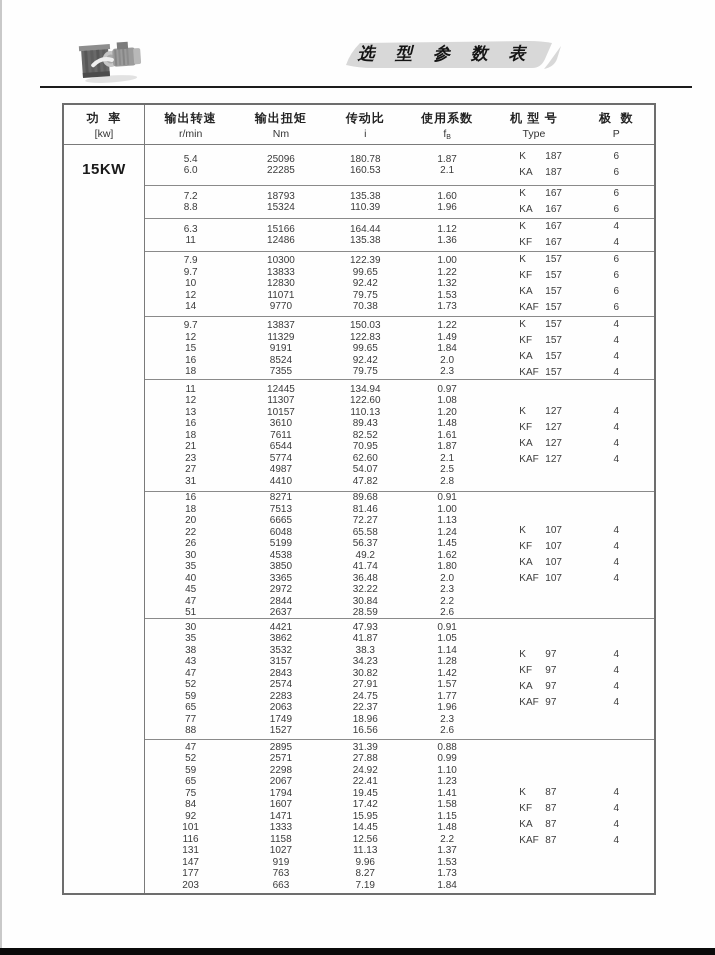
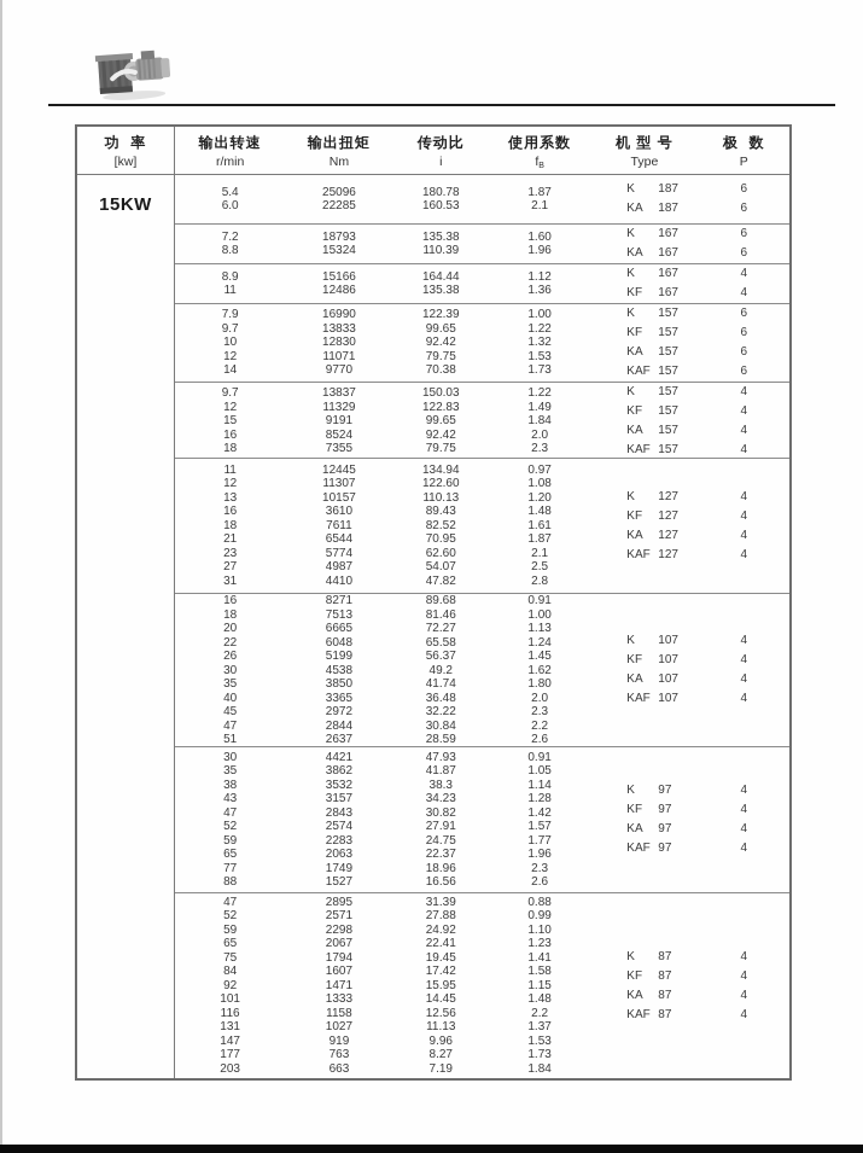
- 选 型 参 数 表
  功 率
  [kw]
  15KW
  输出转速
  r/min
  输出扭矩
  Nm
  传动比
  i
  使用系数
  机 型 号
  Type
  极 数
  P
  5.4
  6.0
  25096
  22285
  180.78
  160.53
  1.87
  2.1
  K 187
  KA 187
  6
  6
  7.2
  8.8
  18793
  15324
  135.38
  110.39
  1.60
  1.96
  K 167
  KA 167
  6
  6
- 6.3
+ 8.9
  11
  15166
  12486
  164.44
  135.38
  1.12
  1.36
  K 167
  KF 167
  4
  4
  7.9
  9.7
  10
  12
  14
- 10300
+ 16990
  13833
  12830
  11071
  9770
  122.39
  99.65
  92.42
  79.75
  70.38
  1.00
  1.22
  1.32
  1.53
  1.73
  K 157
  KF 157
  KA 157
  KAF 157
  6
  6
  6
  6
  9.7
  12
  15
  16
  18
  13837
  11329
  9191
  8524
  7355
  150.03
  122.83
  99.65
  92.42
  79.75
  1.22
  1.49
  1.84
  2.0
  2.3
  K 157
  KF 157
  KA 157
  KAF 157
  4
  4
  4
  4
  11
  12
  13
  16
  18
  21
  23
  27
  31
  12445
  11307
  10157
  3610
  7611
  6544
  5774
  4987
  4410
  134.94
  122.60
  110.13
  89.43
  82.52
  70.95
  62.60
  54.07
  47.82
  0.97
  1.08
  1.20
  1.48
  1.61
  1.87
  2.1
  2.5
  2.8
  K 127
  KF 127
  KA 127
  KAF 127
  4
  4
  4
  4
  16
  18
  20
  22
  26
  30
  35
  40
  45
  47
  51
  8271
  7513
  6665
  6048
  5199
  4538
  3850
  3365
  2972
  2844
  2637
  89.68
  81.46
  72.27
  65.58
  56.37
  49.2
  41.74
  36.48
  32.22
  30.84
  28.59
  0.91
  1.00
  1.13
  1.24
  1.45
  1.62
  1.80
  2.0
  2.3
  2.2
  2.6
  K 107
  KF 107
  KA 107
  KAF 107
  4
  4
  4
  4
  30
  35
  38
  43
  47
  52
  59
  65
  77
  88
  4421
  3862
  3532
  3157
  2843
  2574
  2283
  2063
  1749
  1527
  47.93
  41.87
  38.3
  34.23
  30.82
  27.91
  24.75
  22.37
  18.96
  16.56
  0.91
  1.05
  1.14
  1.28
  1.42
  1.57
  1.77
  1.96
  2.3
  2.6
  K 97
  KF 97
  KA 97
  KAF 97
  4
  4
  4
  4
  47
  52
  59
  65
  75
  84
  92
  101
  116
  131
  147
  177
  203
  2895
  2571
  2298
  2067
  1794
  1607
  1471
  1333
  1158
  1027
  919
  763
  663
  31.39
  27.88
  24.92
  22.41
  19.45
  17.42
  15.95
  14.45
  12.56
  11.13
  9.96
  8.27
  7.19
  0.88
  0.99
  1.10
  1.23
  1.41
  1.58
  1.15
  1.48
  2.2
  1.37
  1.53
  1.73
  1.84
  K 87
  KF 87
  KA 87
  KAF 87
  4
  4
  4
  4
